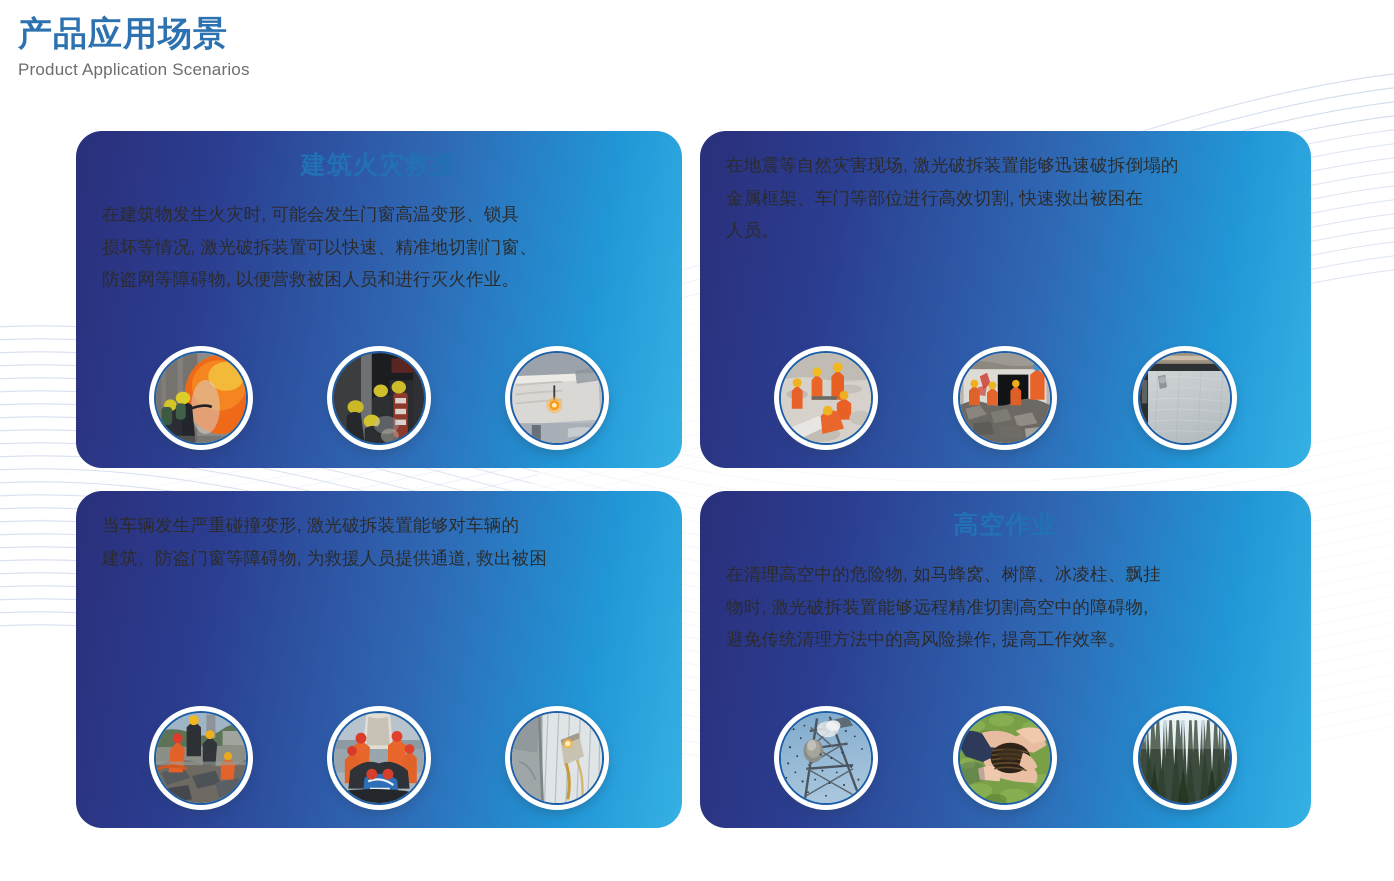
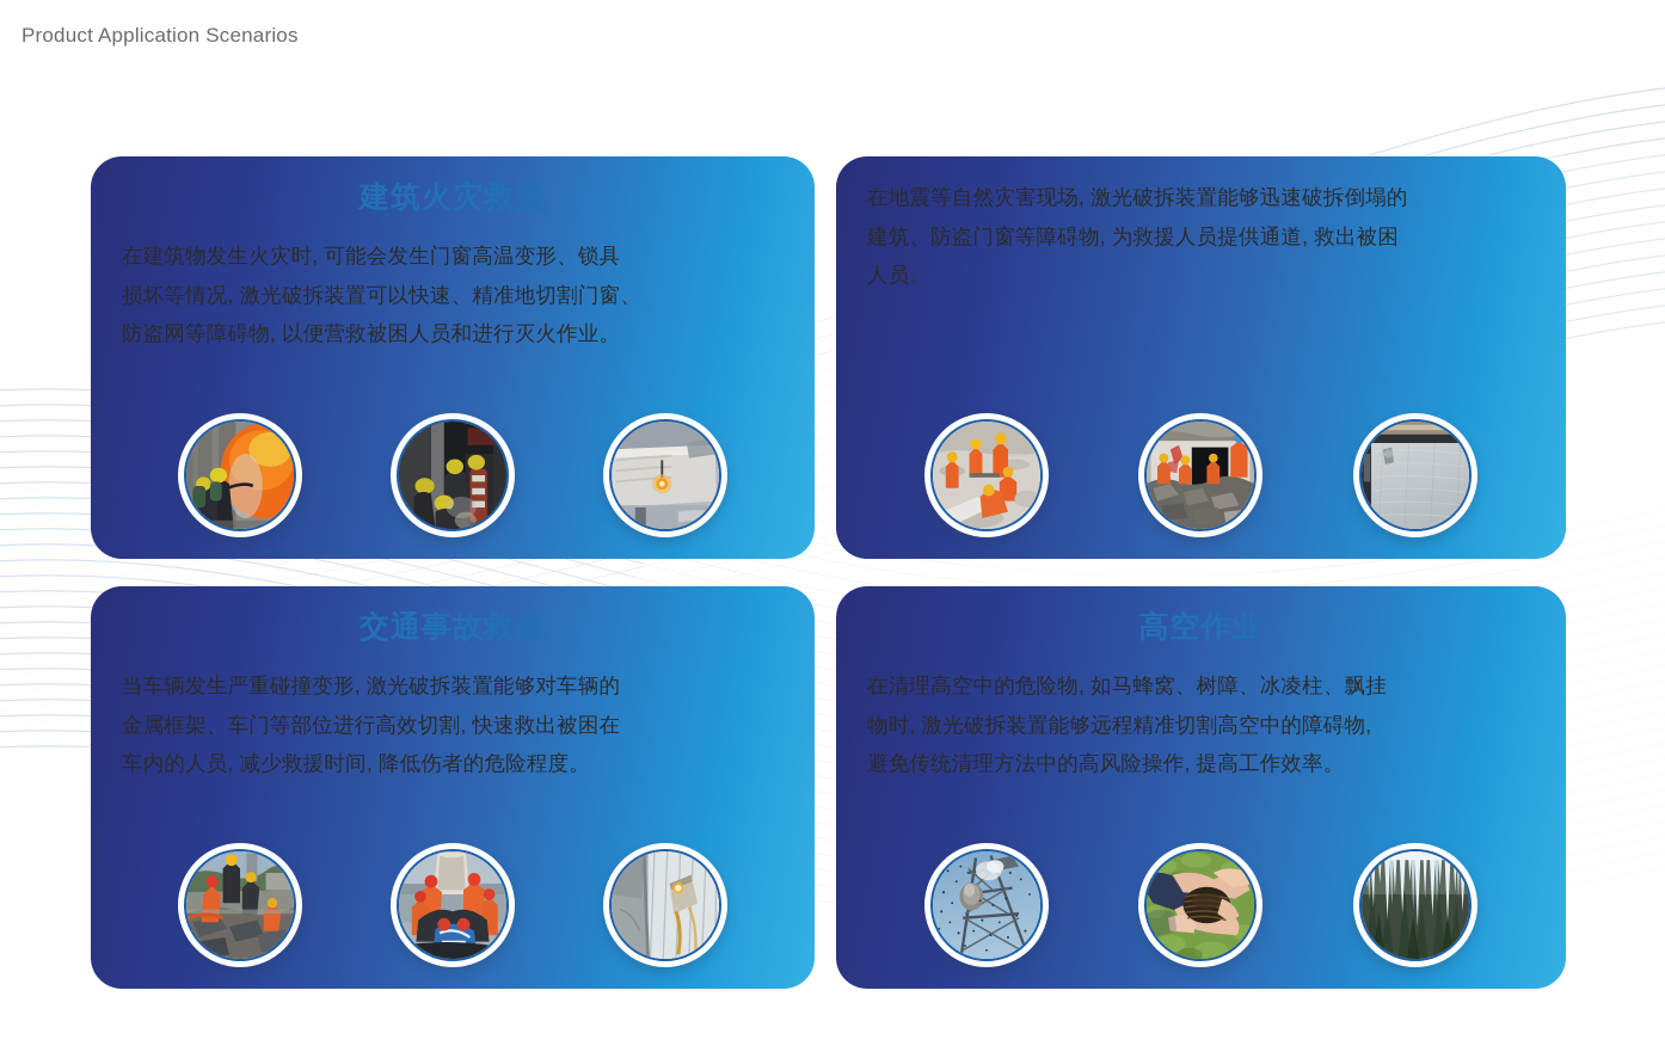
- 产品应用场景
  Product Application Scenarios
  建筑火灾救援
  在建筑物发生火灾时, 可能会发生门窗高温变形、锁具
  损坏等情况, 激光破拆装置可以快速、精准地切割门窗、
  防盗网等障碍物, 以便营救被困人员和进行灭火作业。
  在地震等自然灾害现场, 激光破拆装置能够迅速破拆倒塌的
- 金属框架、车门等部位进行高效切割, 快速救出被困在
+ 建筑、防盗门窗等障碍物, 为救援人员提供通道, 救出被困
  人员。
+ 交通事故救援
  当车辆发生严重碰撞变形, 激光破拆装置能够对车辆的
- 建筑、防盗门窗等障碍物, 为救援人员提供通道, 救出被困
+ 金属框架、车门等部位进行高效切割, 快速救出被困在
+ 车内的人员, 减少救援时间, 降低伤者的危险程度。
  高空作业
  在清理高空中的危险物, 如马蜂窝、树障、冰凌柱、飘挂
  物时, 激光破拆装置能够远程精准切割高空中的障碍物,
  避免传统清理方法中的高风险操作, 提高工作效率。
